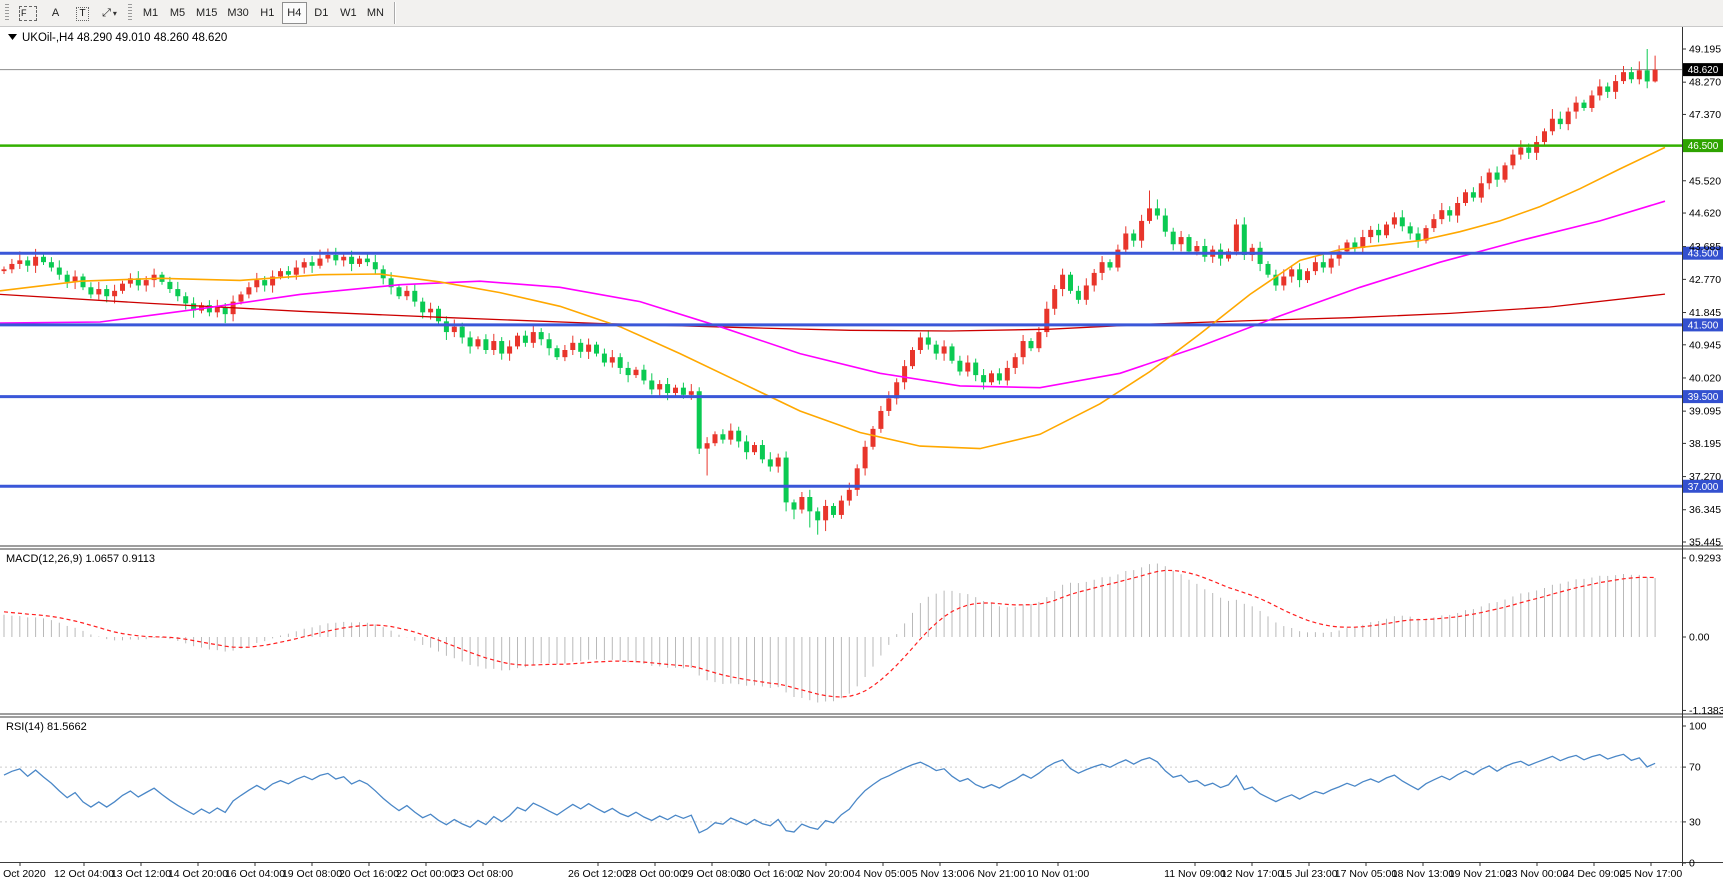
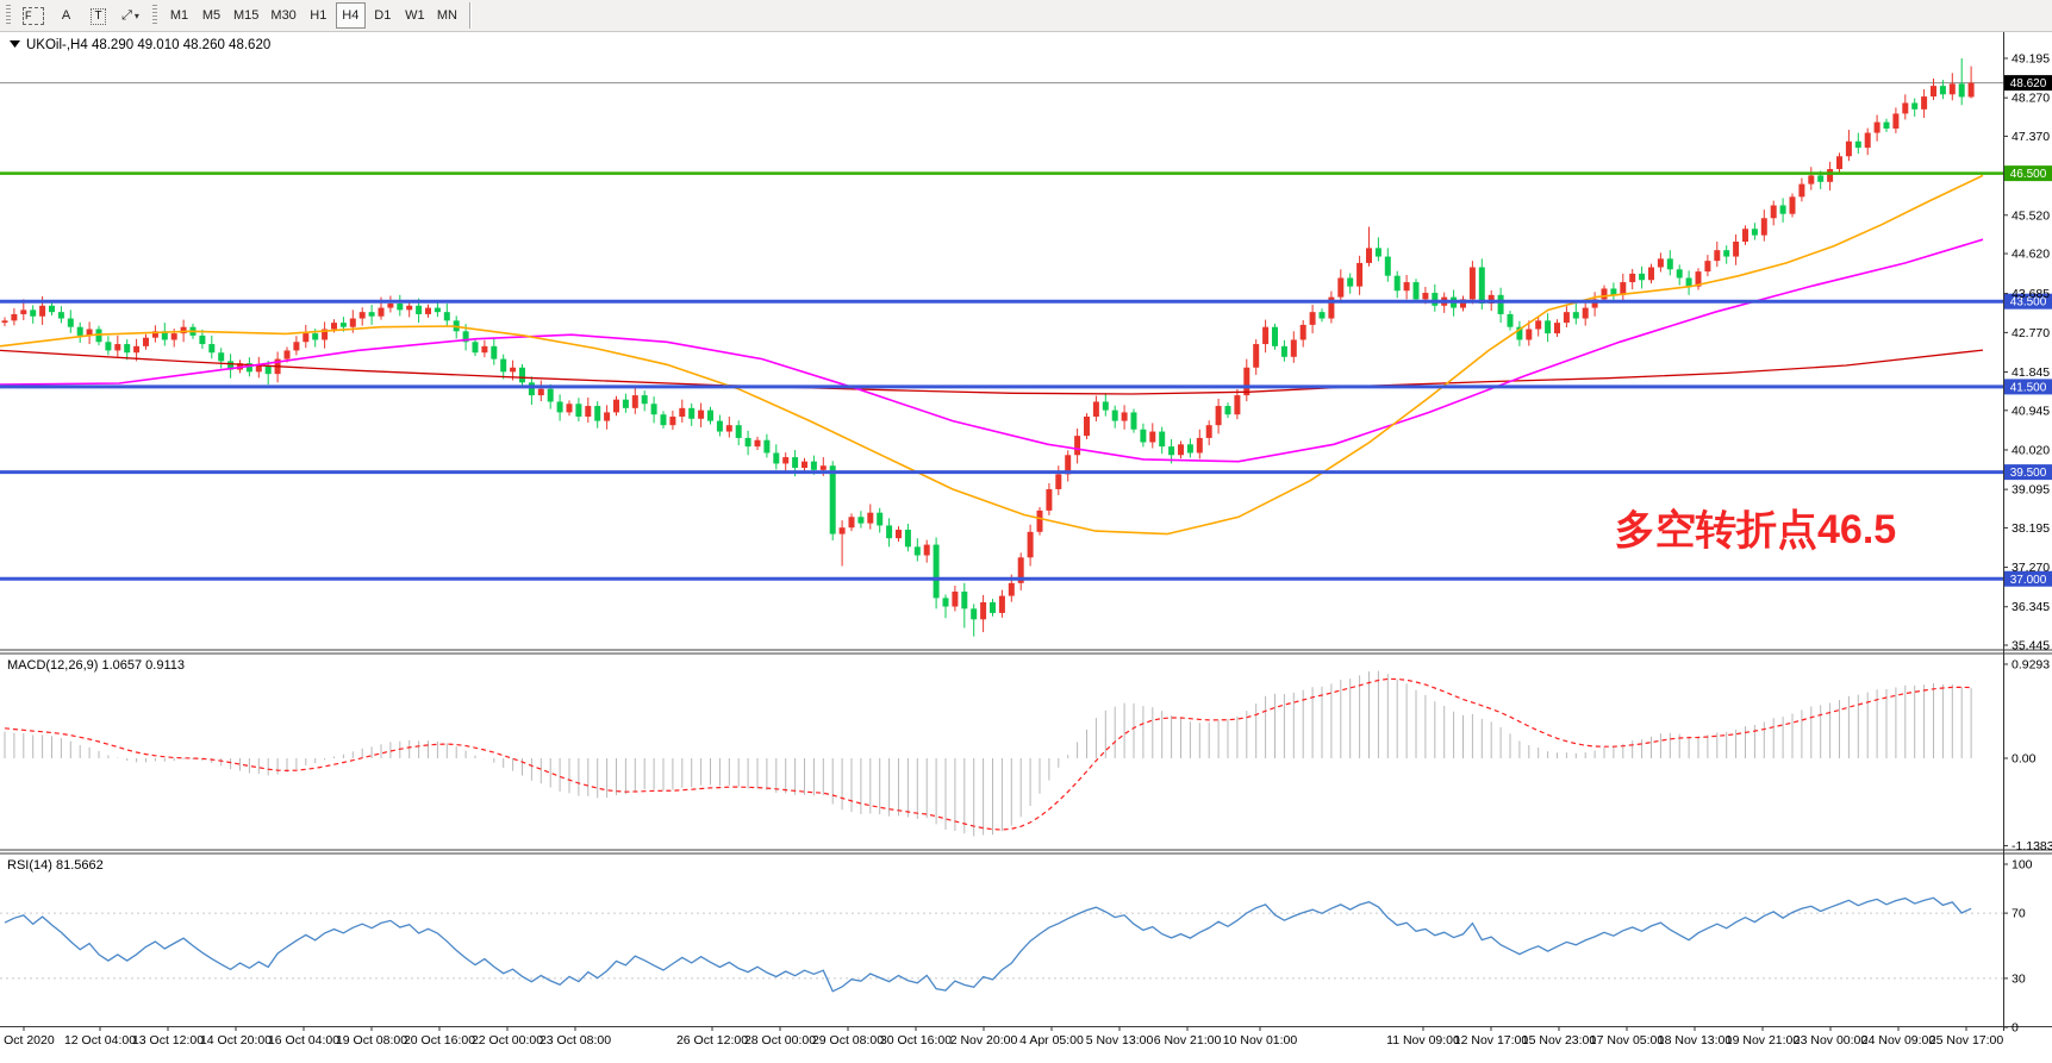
  F
  A
  T
  ⤢
  ▾
  M1 M5 M15 M30 H1 H4 D1 W1 MN
  48.620
  46.500
  43.500
  41.500
  39.500
  37.000
  49.195
  48.270
  47.370
  45.520
  44.620
  43.685
  42.770
  41.845
  40.945
  40.020
  39.095
  38.195
  37.270
  36.345
  35.445
  0.9293
  0.00
  -1.1383
  100
  70
  30
  0
  Oct 2020
  12 Oct 04:00
  13 Oct 12:00
  14 Oct 20:00
  16 Oct 04:00
  19 Oct 08:00
  20 Oct 16:00
  22 Oct 00:00
  23 Oct 08:00
  26 Oct 12:00
  28 Oct 00:00
  29 Oct 08:00
  30 Oct 16:00
  2 Nov 20:00
- 4 Nov 05:00
+ 4 Apr 05:00
  5 Nov 13:00
  6 Nov 21:00
  10 Nov 01:00
  11 Nov 09:00
  12 Nov 17:00
- 15 Jul 23:00
+ 15 Nov 23:00
  17 Nov 05:00
  18 Nov 13:00
  19 Nov 21:00
  23 Nov 00:00
- 24 Dec 09:00
+ 24 Nov 09:00
  25 Nov 17:00
  UKOil-,H4 48.290 49.010 48.260 48.620
  MACD(12,26,9) 1.0657 0.9113
  RSI(14) 81.5662
+ 多空转折点46.5
